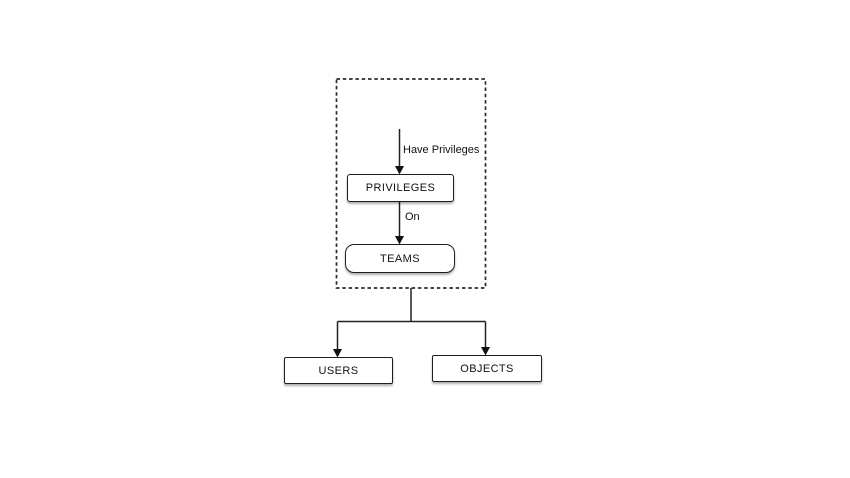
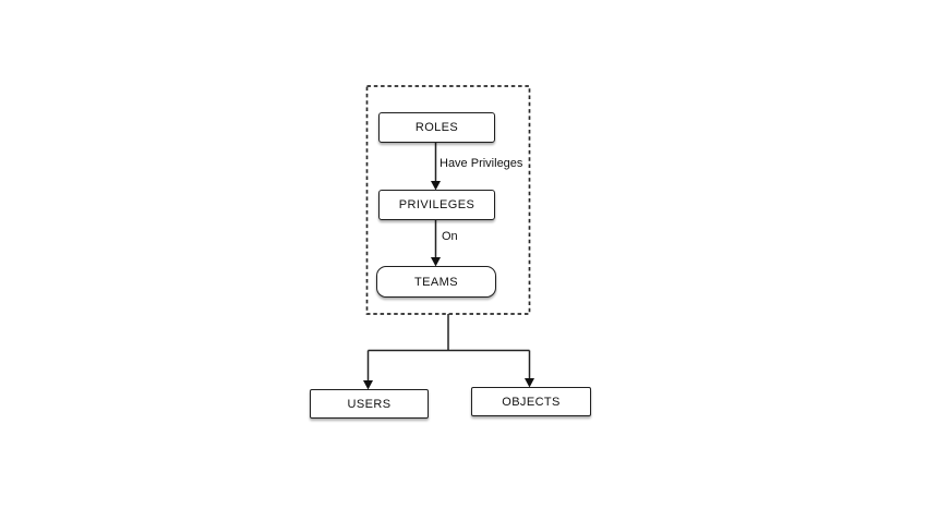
+ ROLES
  PRIVILEGES
  TEAMS
  USERS
  OBJECTS
  Have Privileges
  On
